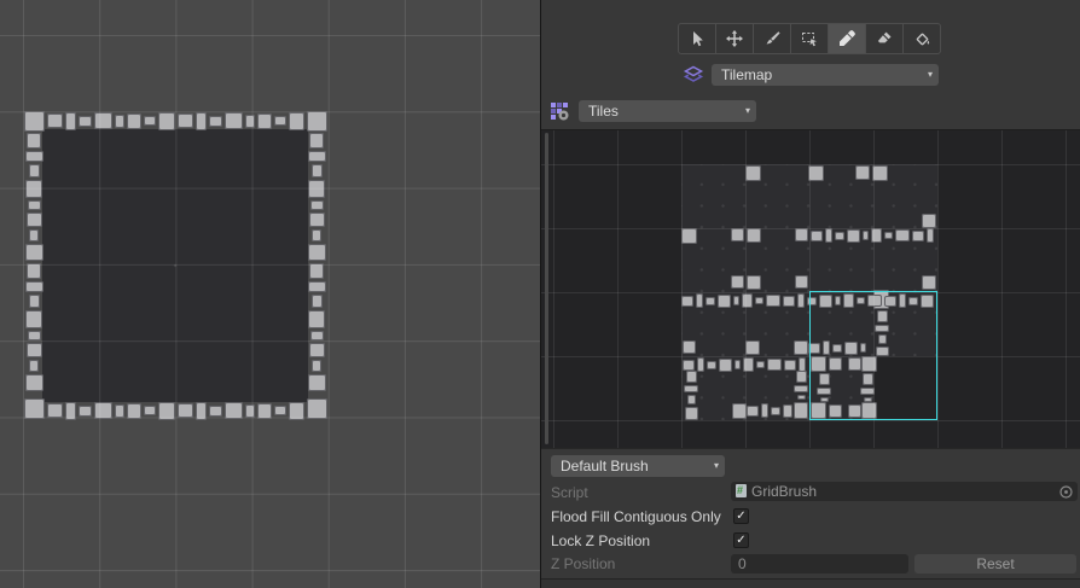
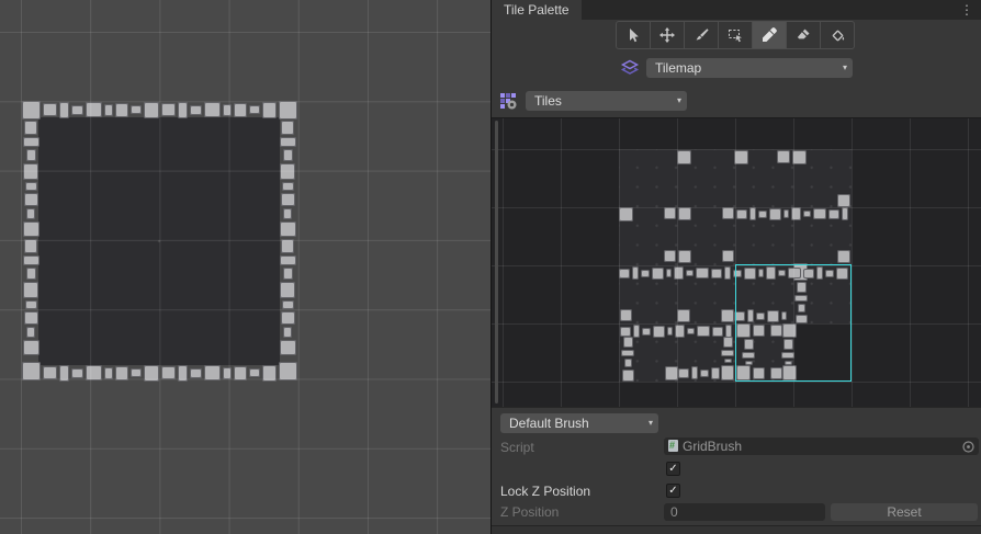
+ Tile Palette
+ ⋮
  Tilemap
  ▾
  Tiles
  ▾
  Default Brush
  ▾
  Script
  GridBrush
- Flood Fill Contiguous Only
  ✓
  Lock Z Position
  ✓
  Z Position
  0
  Reset
